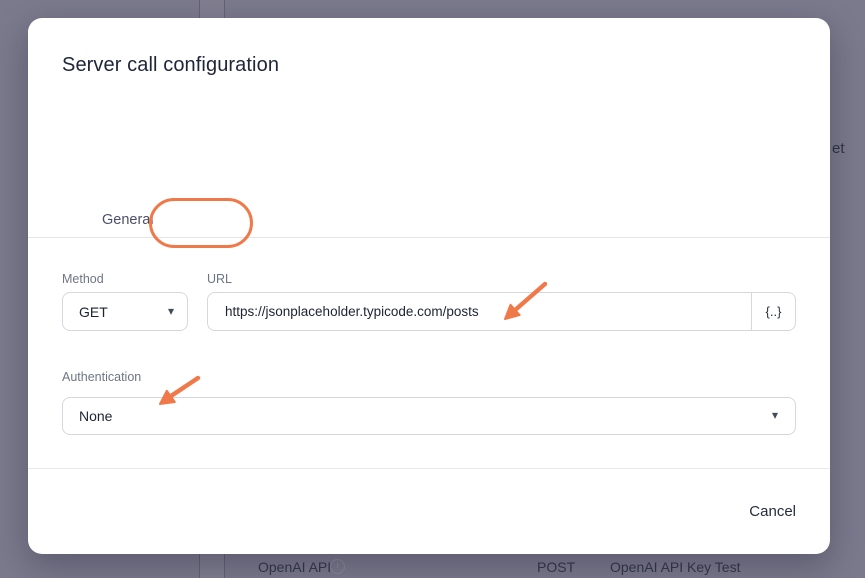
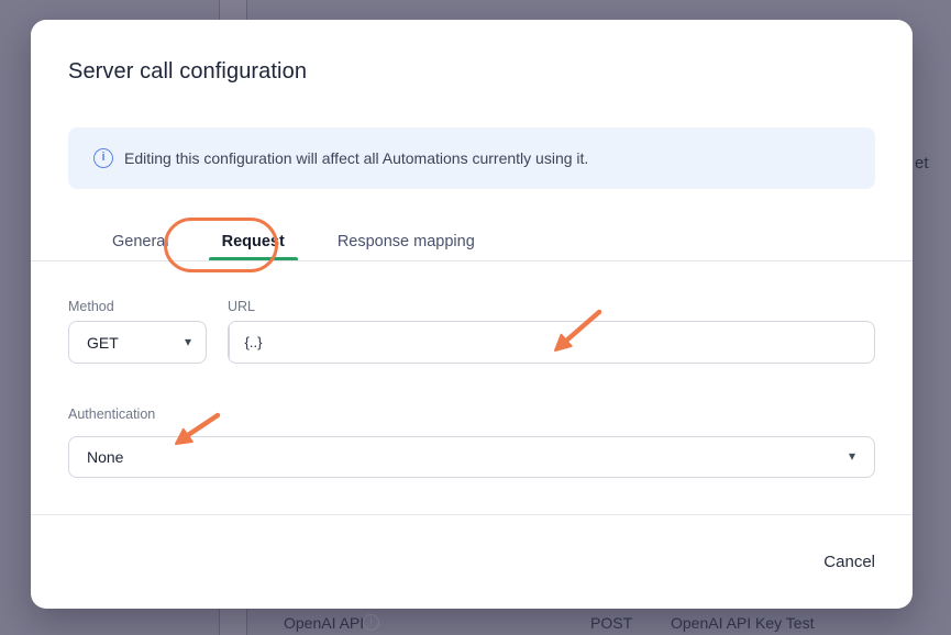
  et
  OpenAI API
  POST
  OpenAI API Key Test
  Server call configuration
+ i
+ Editing this configuration will affect all Automations currently using it.
  General
+ Request
+ Response mapping
  Method
  GET
  ▾
  URL
- https://jsonplaceholder.typicode.com/posts
  {..}
  Authentication
  None
  ▾
  Cancel
